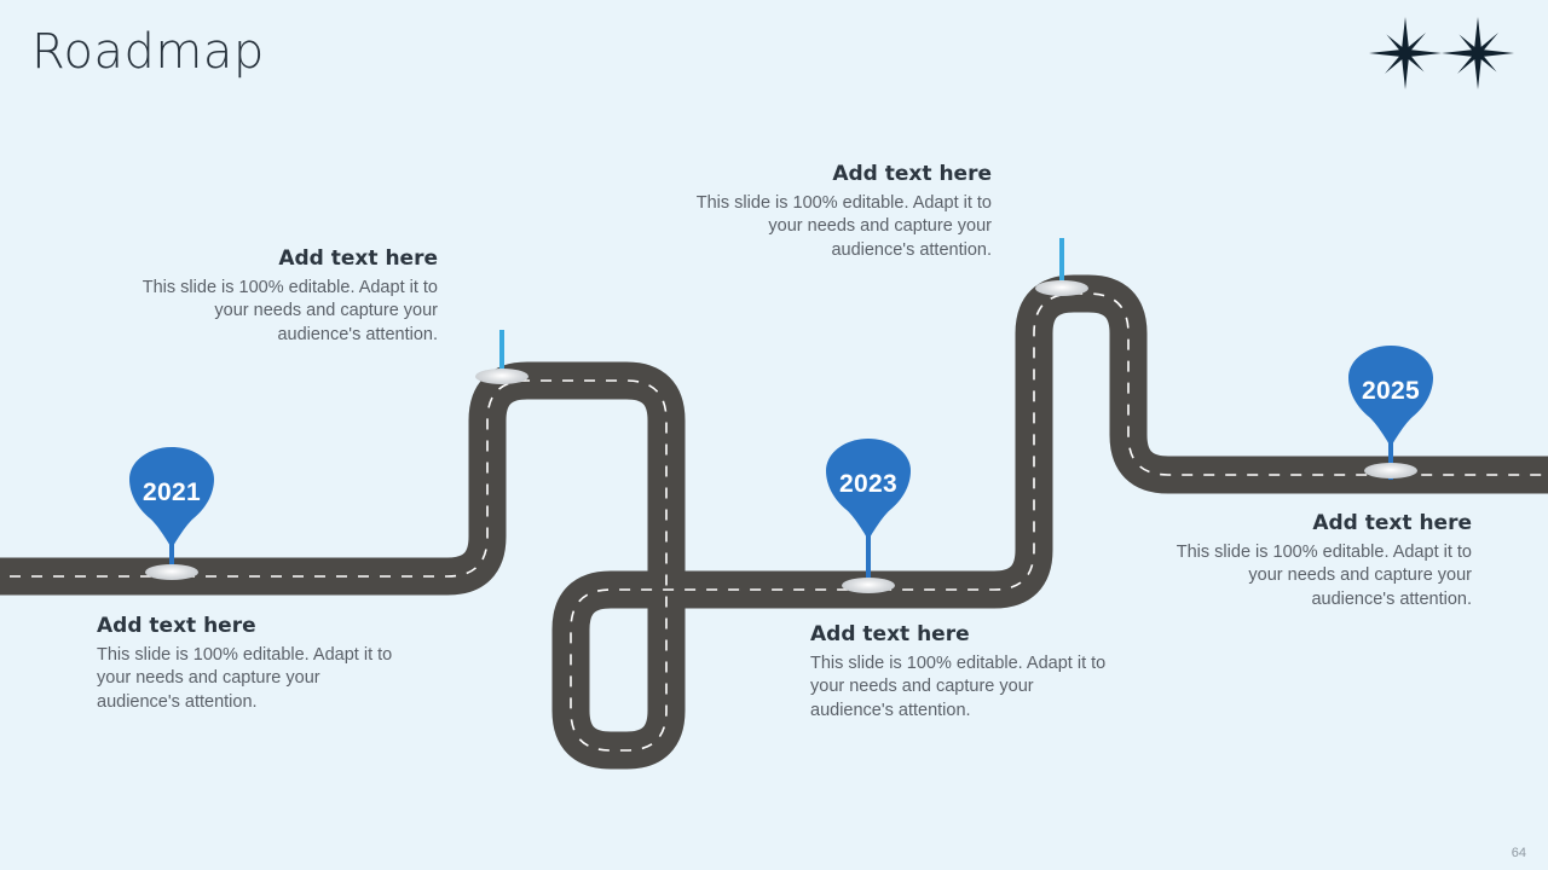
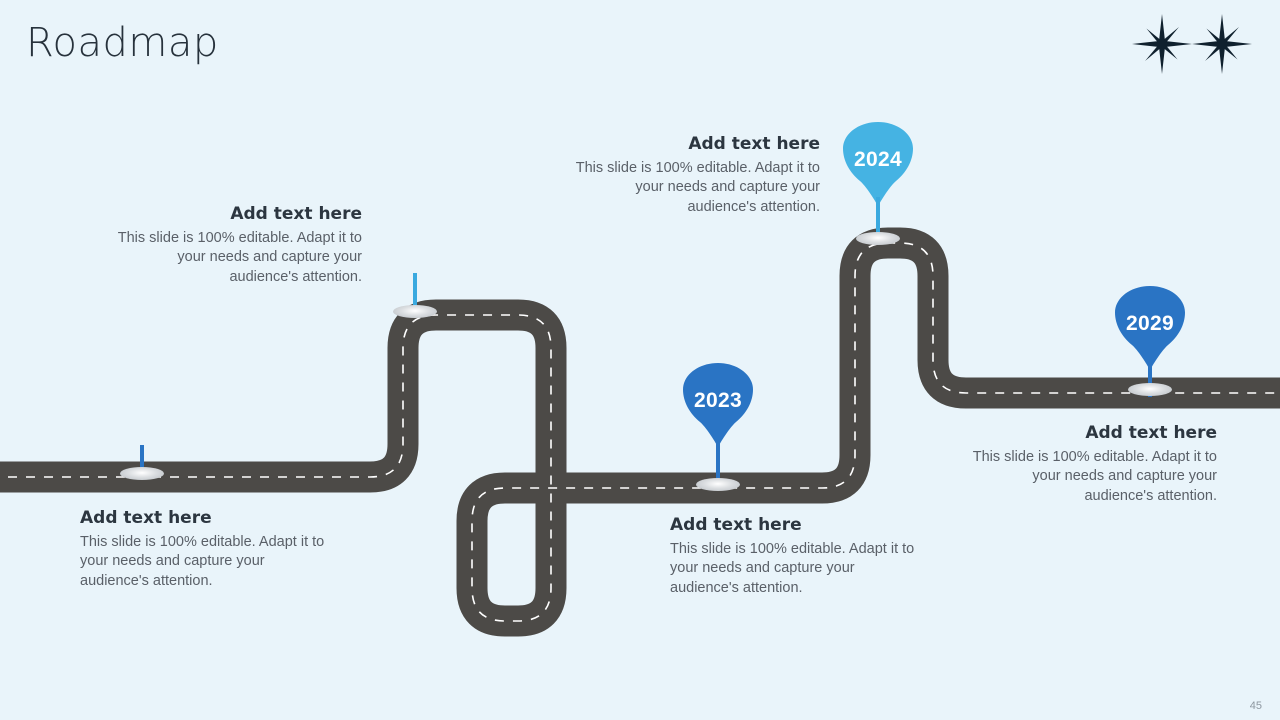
  Roadmap
- 2021
  Add text here
  This slide is 100% editable. Adapt it to your needs and capture your audience's attention.
  Add text here
  This slide is 100% editable. Adapt it to your needs and capture your audience's attention.
  2023
  Add text here
  This slide is 100% editable. Adapt it to your needs and capture your audience's attention.
+ 2024
  Add text here
  This slide is 100% editable. Adapt it to your needs and capture your audience's attention.
- 2025
+ 2029
  Add text here
  This slide is 100% editable. Adapt it to your needs and capture your audience's attention.
- 64
+ 45
